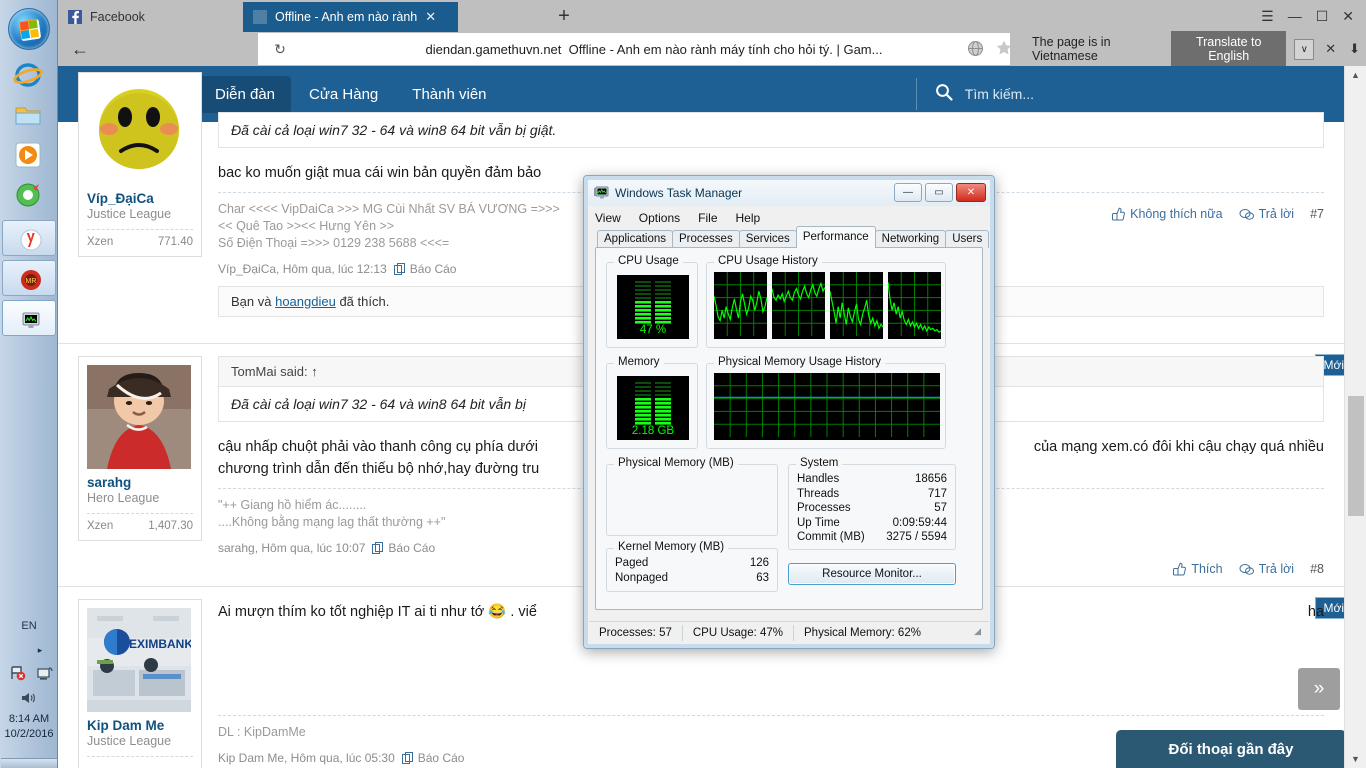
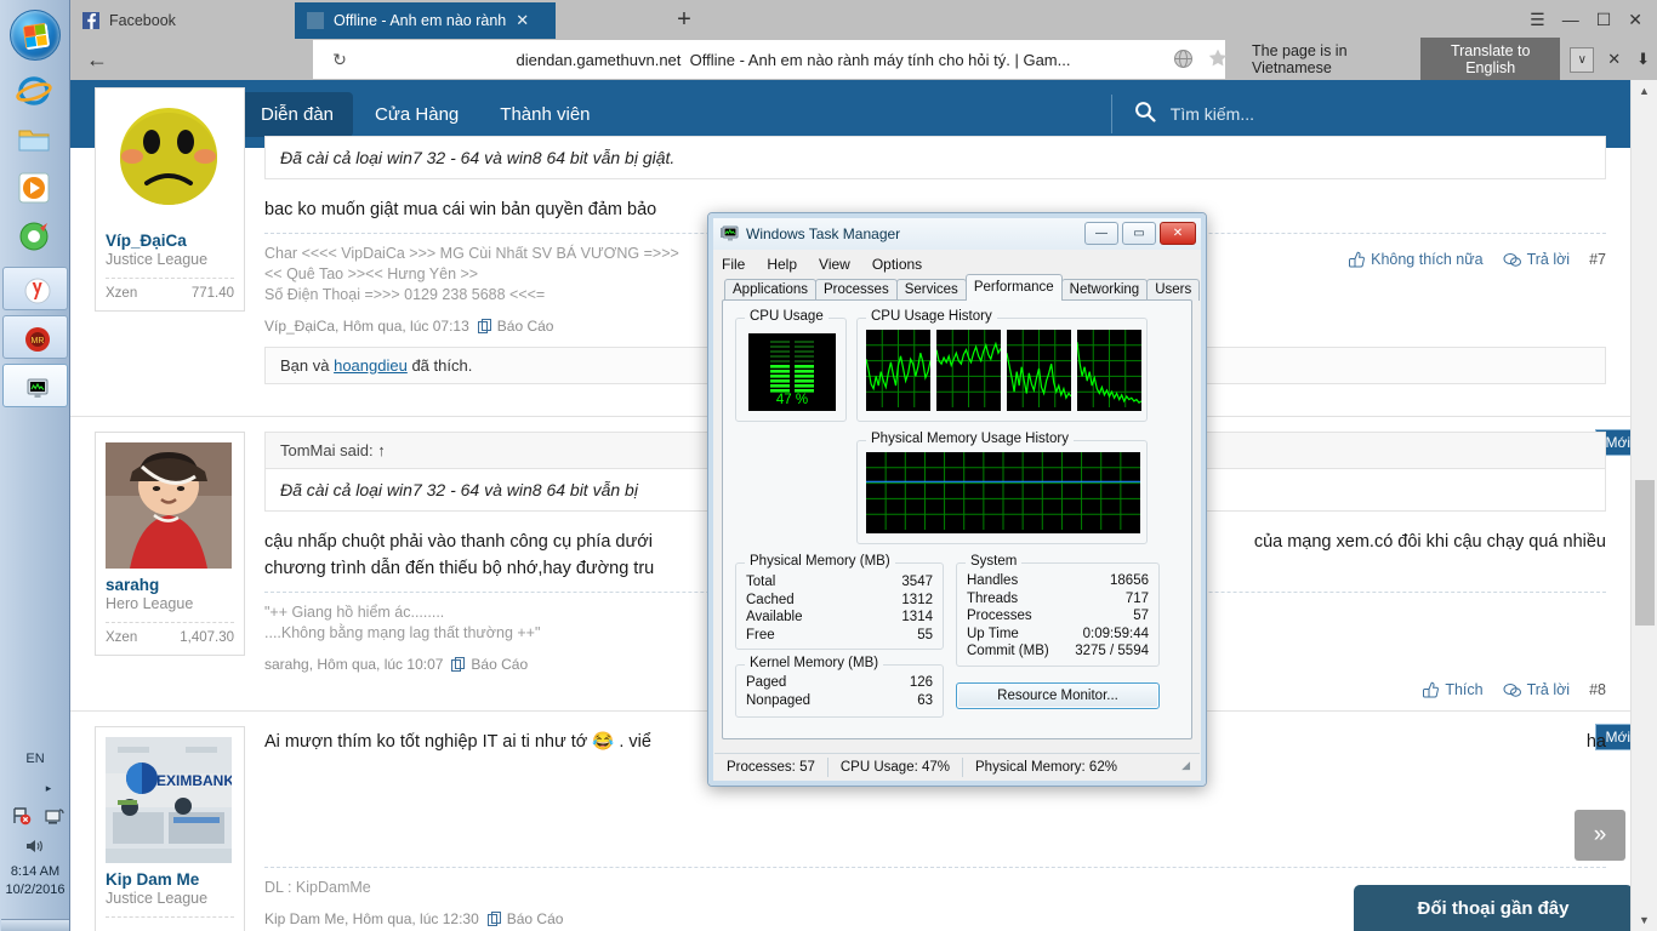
  EN
  ▸
  8:14 AM
  10/2/2016
  Facebook
  Offline - Anh em nào rành
  ✕
  +
  ☰
  —
  ☐
  ✕
  ←
  ↻
  diendan.gamethuvn.net Offline - Anh em nào rành máy tính cho hỏi tý. | Gam...
  The page is in Vietnamese
  Translate to English
  ∨
  ✕
  ⬇
  Diễn đàn
  Cửa Hàng
  Thành viên
  Tìm kiếm...
  Víp_ĐạiCa
  Justice League
  Xzen
  771.40
  Đã cài cả loại win7 32 - 64 và win8 64 bit vẫn bị giật.
  bac ko muốn giật mua cái win bản quyền đảm bảo
  Char <<<< VipDaiCa >>> MG Cùi Nhất SV BÁ VƯƠNG =>>>
  << Quê Tao >><< Hưng Yên >>
  Số Điện Thoại =>>> 0129 238 5688 <<<=
- Víp_ĐạiCa, Hôm qua, lúc 12:13
+ Víp_ĐạiCa, Hôm qua, lúc 07:13
  Báo Cáo
  Bạn và hoangdieu đã thích.
  Không thích nữa
  Trả lời
  #7
  Mới
  sarahg
  Hero League
  Xzen
  1,407.30
  TomMai said: ↑
  Đã cài cả loại win7 32 - 64 và win8 64 bit vẫn bị
  cậu nhấp chuột phải vào thanh công cụ phía dưới
  của mạng xem.có đôi khi cậu chạy quá nhiều
  chương trình dẫn đến thiếu bộ nhớ,hay đường tru
  "++ Giang hồ hiểm ác........
  ....Không bằng mạng lag thất thường ++"
  sarahg, Hôm qua, lúc 10:07
  Báo Cáo
  Thích
  Trả lời
  #8
  Mới
  EXIMBANK
  Kip Dam Me
  Justice League
  Ai mượn thím ko tốt nghiệp IT ai ti như tớ 😂 . viể
  ha
  DL : KipDamMe
- Kip Dam Me, Hôm qua, lúc 05:30
+ Kip Dam Me, Hôm qua, lúc 12:30
  Báo Cáo
  »
  Đối thoại gần đây
  ▲
  ▼
  Windows Task Manager
  —
  ▭
  ✕
- View
+ File
- Options
+ Help
- File
+ View
- Help
+ Options
  Applications
  Processes
  Services
  Performance
  Networking
  Users
  CPU Usage
  47 %
  CPU Usage History
- Memory
- 2.18 GB
  Physical Memory Usage History
  Physical Memory (MB)
+ Total
+ 3547
+ Cached
+ 1312
+ Available
+ 1314
+ Free
+ 55
  Kernel Memory (MB)
  Paged
  126
  Nonpaged
  63
  System
  Handles
  18656
  Threads
  717
  Processes
  57
  Up Time
  0:09:59:44
  Commit (MB)
  3275 / 5594
  Resource Monitor...
  Processes: 57
  CPU Usage: 47%
  Physical Memory: 62%
  ◢
